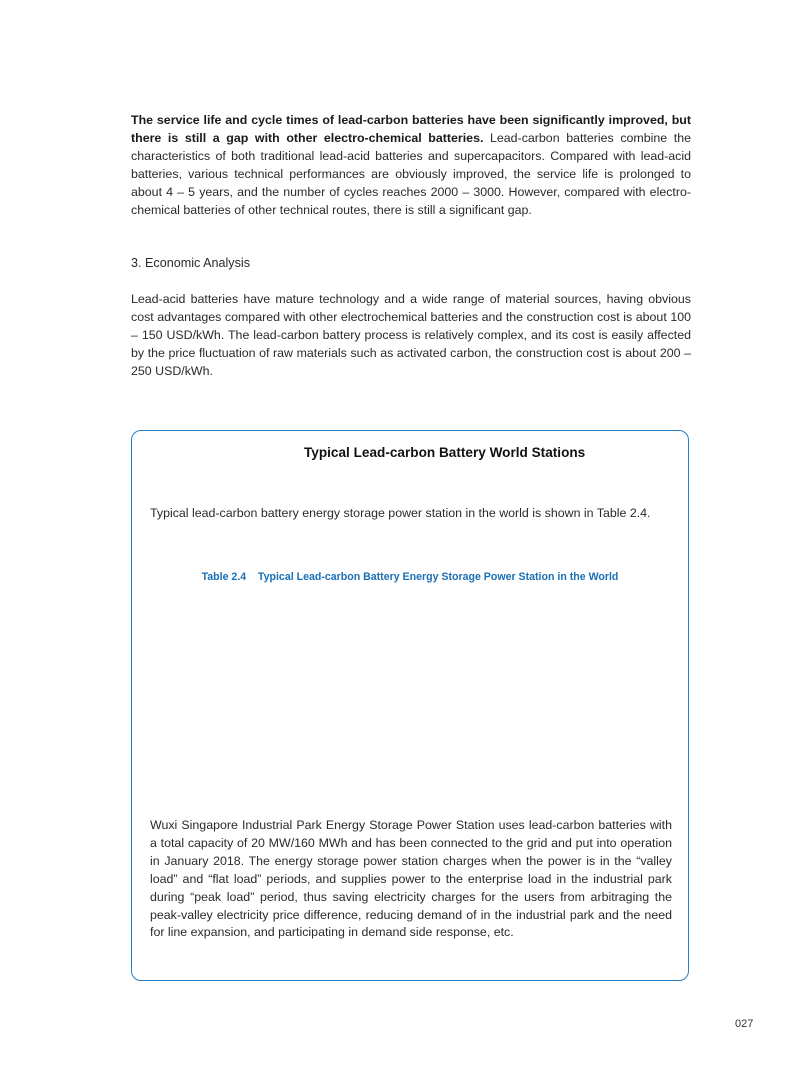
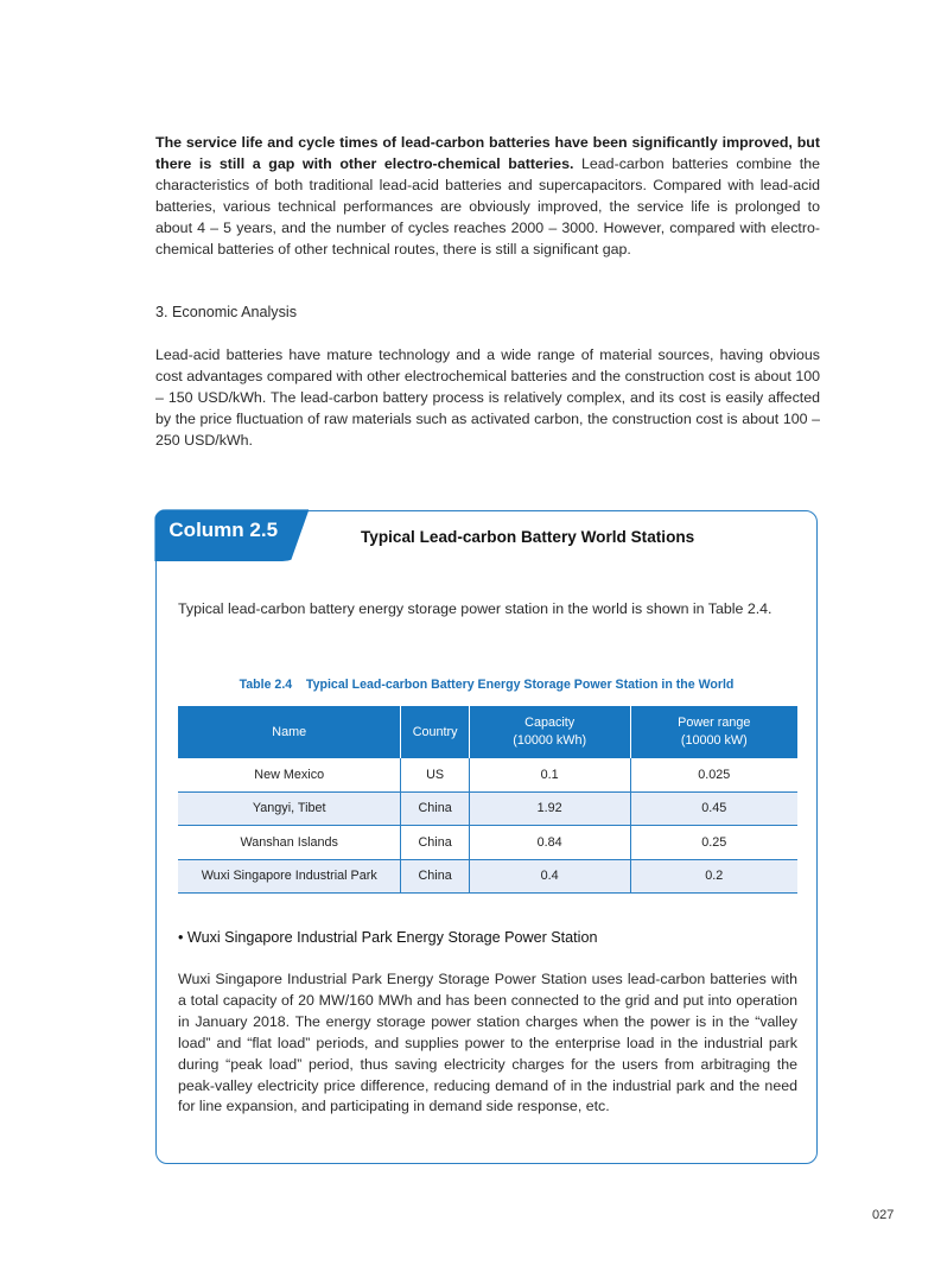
  The service life and cycle times of lead-carbon batteries have been significantly improved, but there is still a gap with other electro-chemical batteries. Lead-carbon batteries combine the characteristics of both traditional lead-acid batteries and supercapacitors. Compared with lead-acid batteries, various technical performances are obviously improved, the service life is prolonged to about 4 – 5 years, and the number of cycles reaches 2000 – 3000. However, compared with electro-chemical batteries of other technical routes, there is still a significant gap.
  3. Economic Analysis
- Lead-acid batteries have mature technology and a wide range of material sources, having obvious cost advantages compared with other electrochemical batteries and the construction cost is about 100 – 150 USD/kWh. The lead-carbon battery process is relatively complex, and its cost is easily affected by the price fluctuation of raw materials such as activated carbon, the construction cost is about 200 – 250 USD/kWh.
+ Lead-acid batteries have mature technology and a wide range of material sources, having obvious cost advantages compared with other electrochemical batteries and the construction cost is about 100 – 150 USD/kWh. The lead-carbon battery process is relatively complex, and its cost is easily affected by the price fluctuation of raw materials such as activated carbon, the construction cost is about 100 – 250 USD/kWh.
+ Column 2.5
  Typical Lead-carbon Battery World Stations
  Typical lead-carbon battery energy storage power station in the world is shown in Table 2.4.
  Table 2.4 Typical Lead-carbon Battery Energy Storage Power Station in the World
+ Name	Country	Capacity(10000 kWh)	Power range(10000 kW)
+ New Mexico	US	0.1	0.025
+ Yangyi, Tibet	China	1.92	0.45
+ Wanshan Islands	China	0.84	0.25
+ Wuxi Singapore Industrial Park	China	0.4	0.2
+ • Wuxi Singapore Industrial Park Energy Storage Power Station
  Wuxi Singapore Industrial Park Energy Storage Power Station uses lead-carbon batteries with a total capacity of 20 MW/160 MWh and has been connected to the grid and put into operation in January 2018. The energy storage power station charges when the power is in the “valley load” and “flat load” periods, and supplies power to the enterprise load in the industrial park during “peak load” period, thus saving electricity charges for the users from arbitraging the peak-valley electricity price difference, reducing demand of in the industrial park and the need for line expansion, and participating in demand side response, etc.
  027
